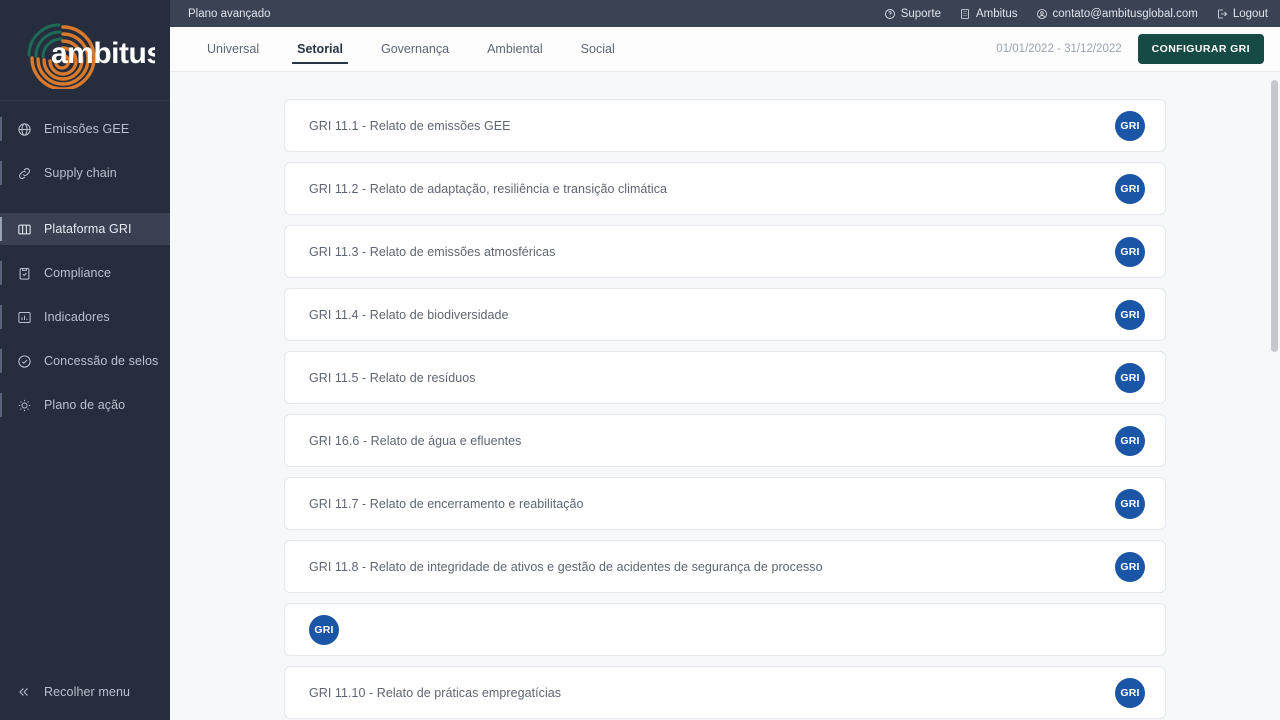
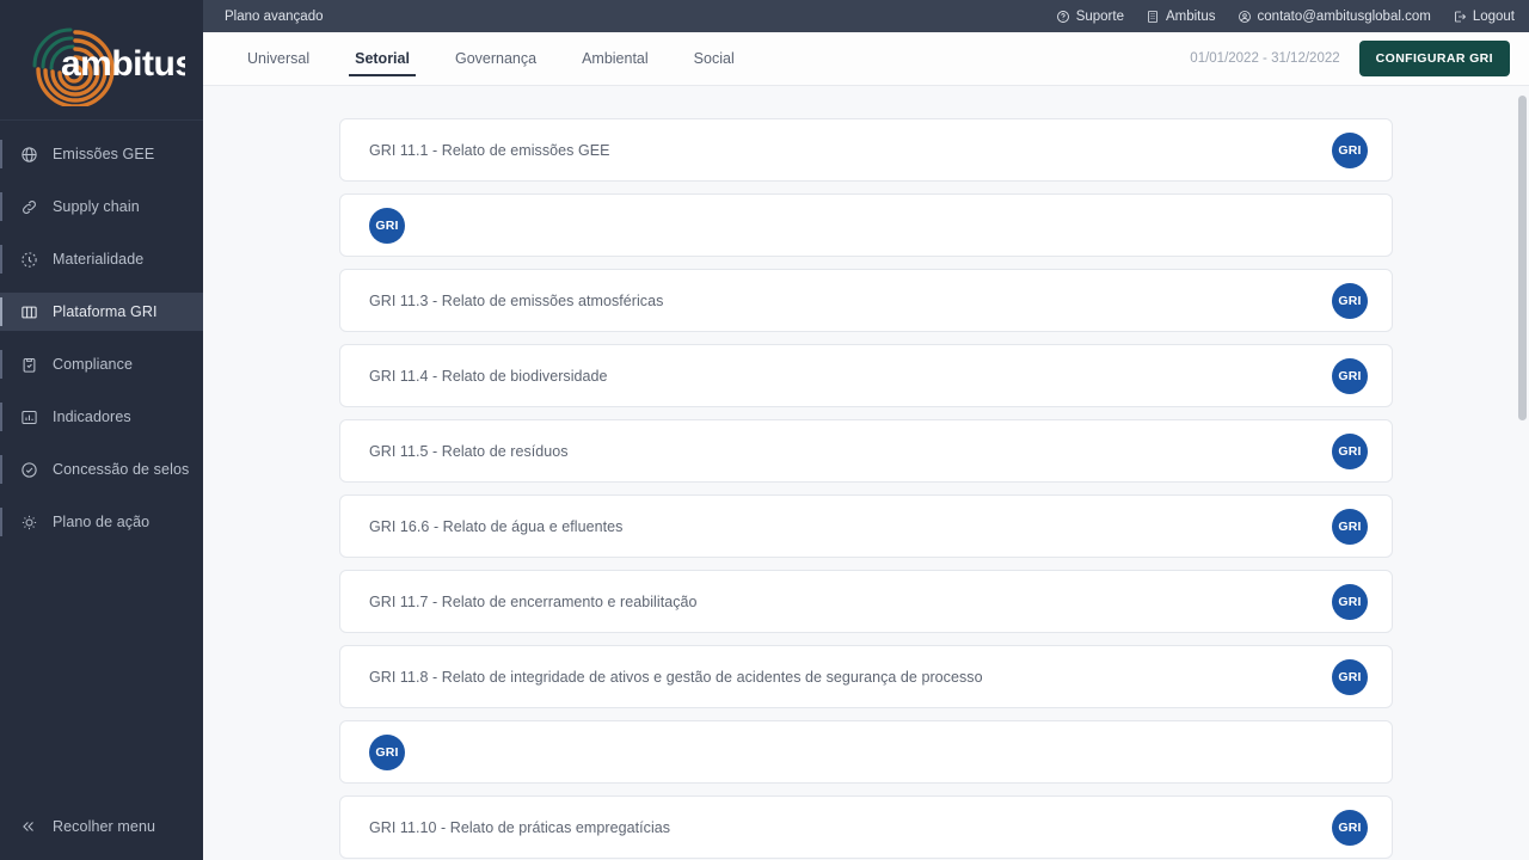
  ambitus
  Emissões GEE
  Supply chain
+ Materialidade
  Plataforma GRI
  Compliance
  Indicadores
  Concessão de selos
  Plano de ação
  Recolher menu
  Plano avançado
  Suporte
  Ambitus
  contato@ambitusglobal.com
  Logout
  Universal
  Setorial
  Governança
  Ambiental
  Social
  01/01/2022 - 31/12/2022
  CONFIGURAR GRI
  GRI 11.1 - Relato de emissões GEE
  GRI
- GRI 11.2 - Relato de adaptação, resiliência e transição climática
  GRI
  GRI 11.3 - Relato de emissões atmosféricas
  GRI
  GRI 11.4 - Relato de biodiversidade
  GRI
  GRI 11.5 - Relato de resíduos
  GRI
  GRI 16.6 - Relato de água e efluentes
  GRI
  GRI 11.7 - Relato de encerramento e reabilitação
  GRI
  GRI 11.8 - Relato de integridade de ativos e gestão de acidentes de segurança de processo
  GRI
  GRI
  GRI 11.10 - Relato de práticas empregatícias
  GRI
